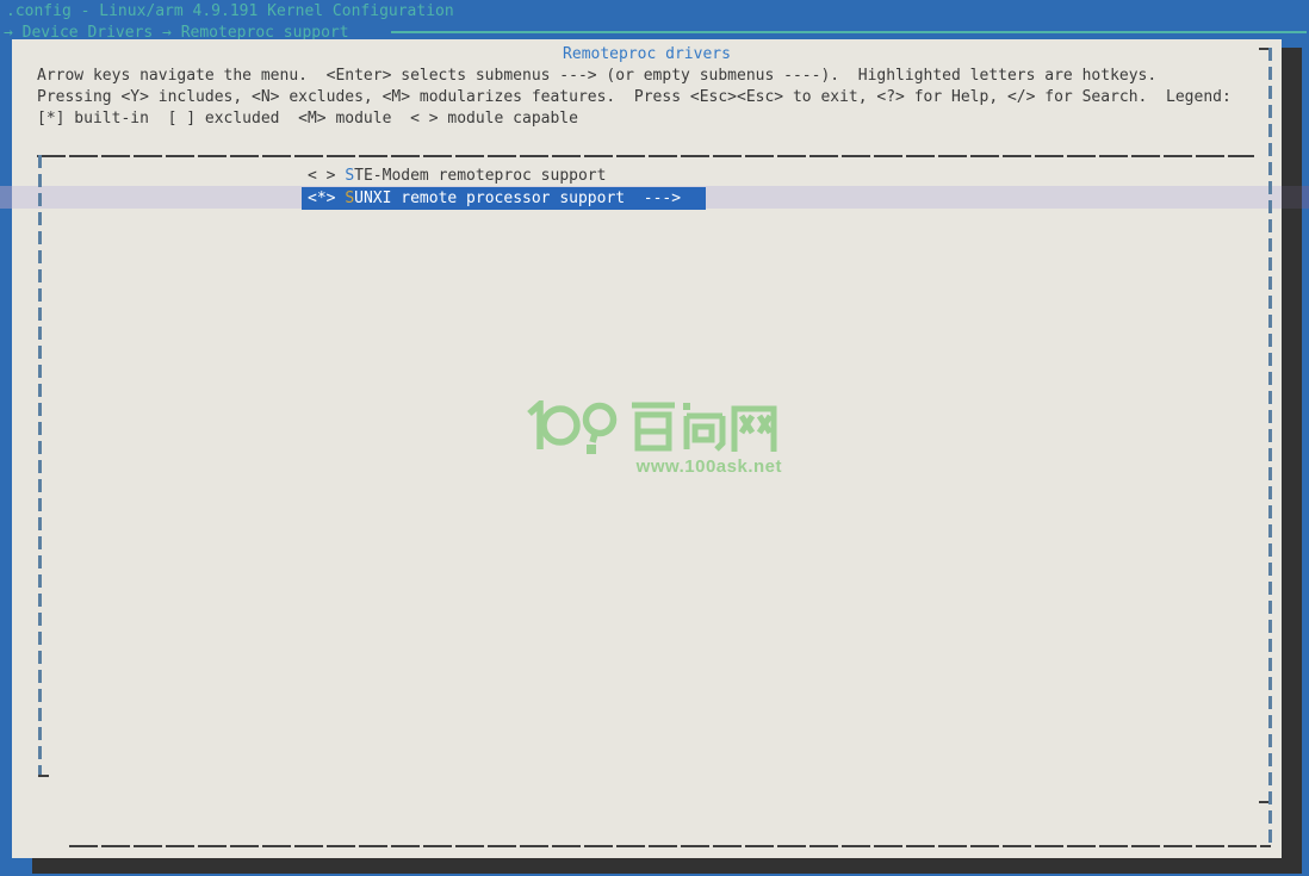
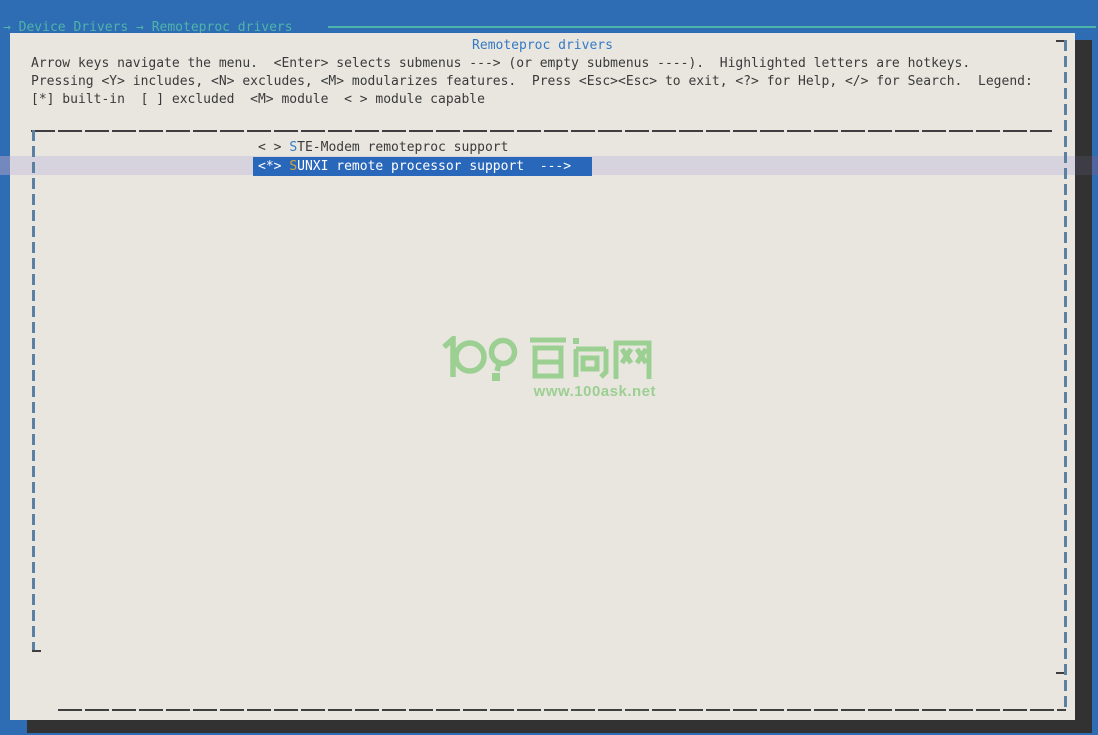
- .config - Linux/arm 4.9.191 Kernel Configuration
- → Device Drivers → Remoteproc support
+ → Device Drivers → Remoteproc drivers
  Remoteproc drivers
  Arrow keys navigate the menu. <Enter> selects submenus ---> (or empty submenus ----). Highlighted letters are hotkeys.
  Pressing <Y> includes, <N> excludes, <M> modularizes features. Press <Esc><Esc> to exit, <?> for Help, </> for Search. Legend:
  [*] built-in [ ] excluded <M> module < > module capable
  < > STE-Modem remoteproc support
  <*> SUNXI remote processor support --->
  www.100ask.net
